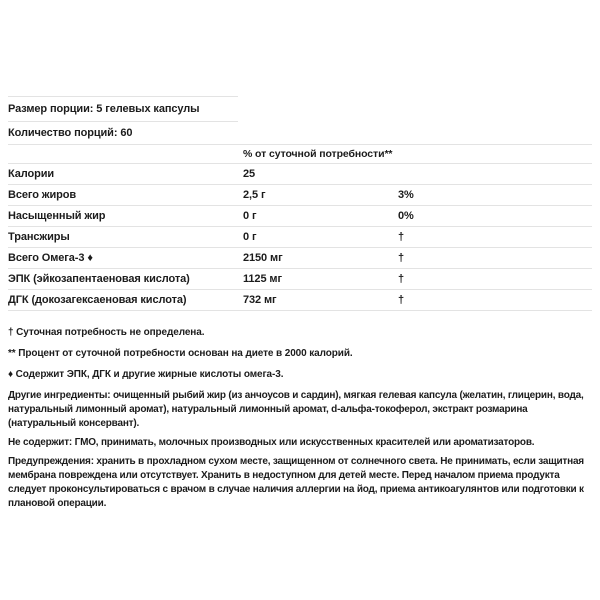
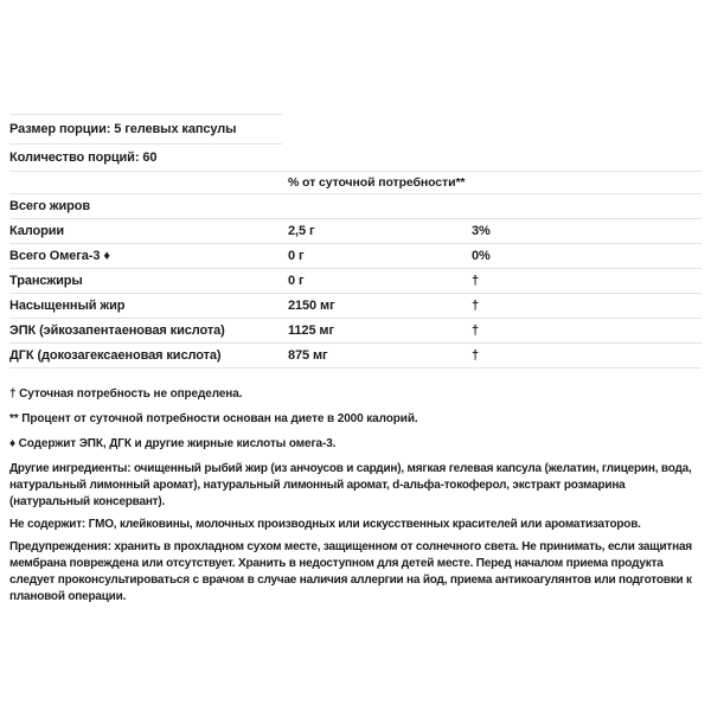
  Размер порции: 5 гелевых капсулы
  Количество порций: 60
  % от суточной потребности**
- Калории
+ Всего жиров
- 25
- Всего жиров
+ Калории
  2,5 г
  3%
- Насыщенный жир
+ Всего Омега-3 ♦
  0 г
  0%
  Трансжиры
  0 г
  †
- Всего Омега-3 ♦
+ Насыщенный жир
  2150 мг
  †
  ЭПК (эйкозапентаеновая кислота)
  1125 мг
  †
  ДГК (докозагексаеновая кислота)
- 732 мг
+ 875 мг
  †
  † Суточная потребность не определена.
  ** Процент от суточной потребности основан на диете в 2000 калорий.
  ♦ Содержит ЭПК, ДГК и другие жирные кислоты омега-3.
  Другие ингредиенты: очищенный рыбий жир (из анчоусов и сардин), мягкая гелевая капсула (желатин, глицерин, вода, натуральный лимонный аромат), натуральный лимонный аромат, d-альфа-токоферол, экстракт розмарина (натуральный консервант).
- Не содержит: ГМО, принимать, молочных производных или искусственных красителей или ароматизаторов.
+ Не содержит: ГМО, клейковины, молочных производных или искусственных красителей или ароматизаторов.
  Предупреждения: хранить в прохладном сухом месте, защищенном от солнечного света. Не принимать, если защитная мембрана повреждена или отсутствует. Хранить в недоступном для детей месте. Перед началом приема продукта следует проконсультироваться с врачом в случае наличия аллергии на йод, приема антикоагулянтов или подготовки к плановой операции.
